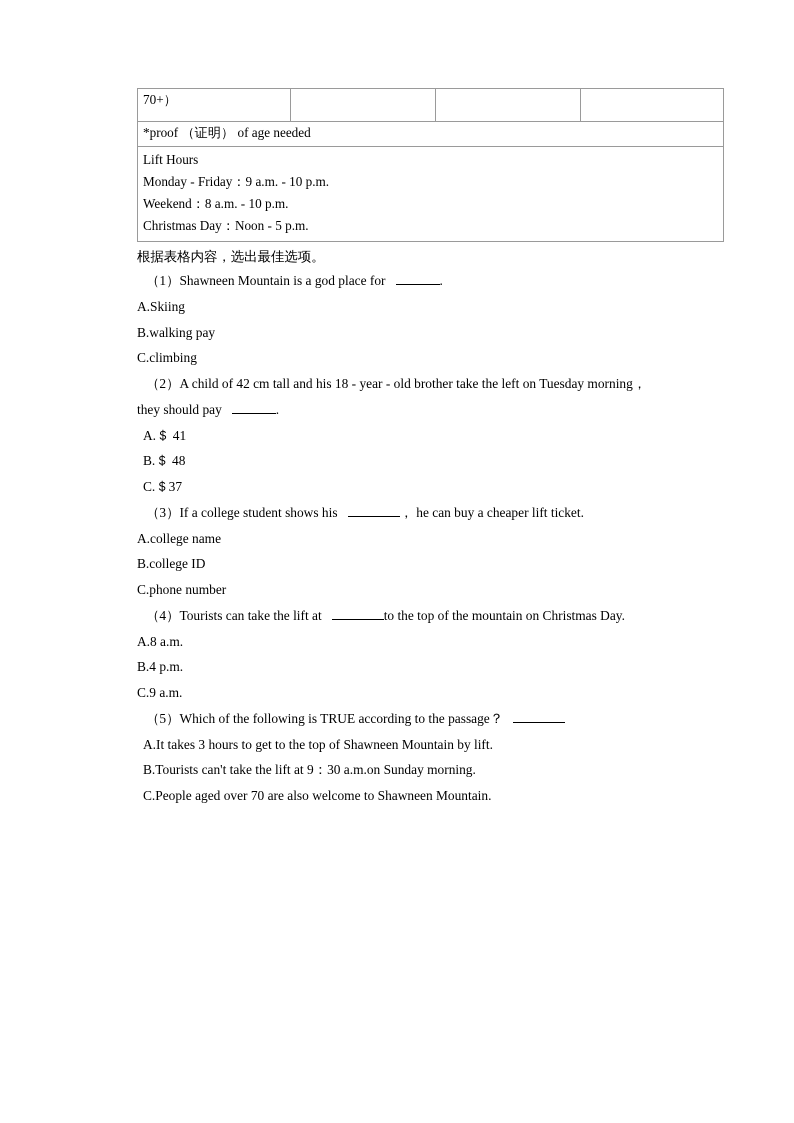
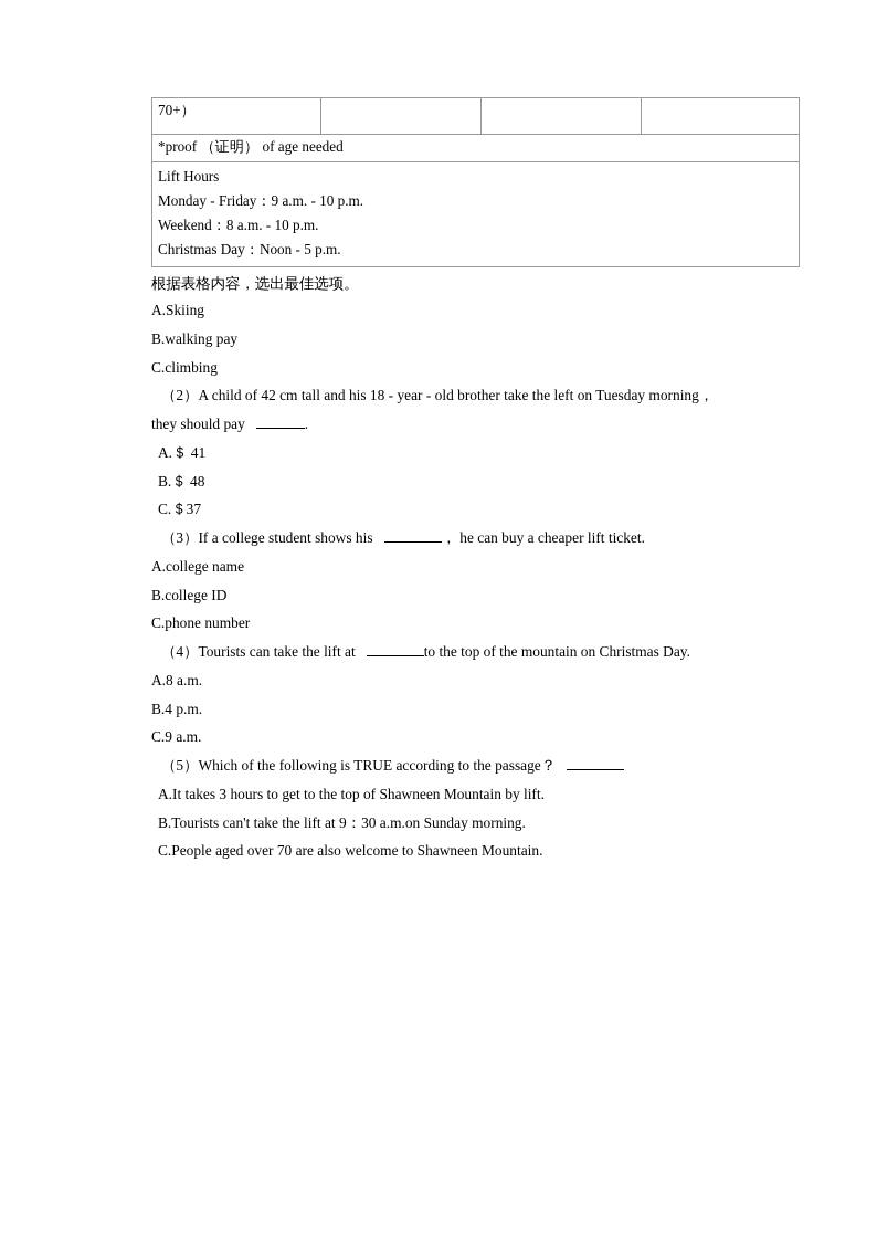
  70+）
  *proof （证明） of age needed
  Lift Hours Monday - Friday：9 a.m. - 10 p.m. Weekend：8 a.m. - 10 p.m. Christmas Day：Noon - 5 p.m.
  根据表格内容，选出最佳选项。
- （1）Shawneen Mountain is a god place for .
  A.Skiing
  B.walking pay
  C.climbing
  （2）A child of 42 cm tall and his 18 - year - old brother take the left on Tuesday morning，
  they should pay .
  A.＄ 41
  B.＄ 48
  C.＄37
  （3）If a college student shows his ， he can buy a cheaper lift ticket.
  A.college name
  B.college ID
  C.phone number
  （4）Tourists can take the lift at to the top of the mountain on Christmas Day.
  A.8 a.m.
  B.4 p.m.
  C.9 a.m.
  （5）Which of the following is TRUE according to the passage？
  A.It takes 3 hours to get to the top of Shawneen Mountain by lift.
  B.Tourists can't take the lift at 9：30 a.m.on Sunday morning.
  C.People aged over 70 are also welcome to Shawneen Mountain.
